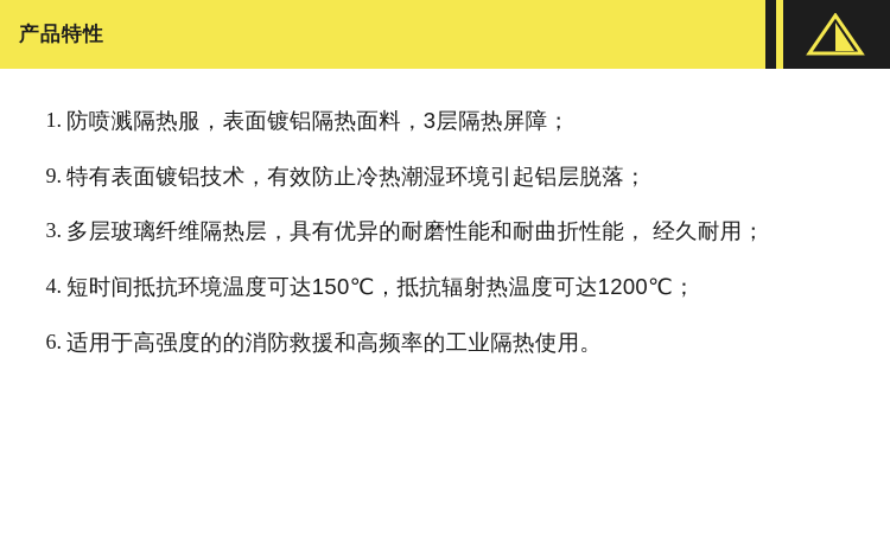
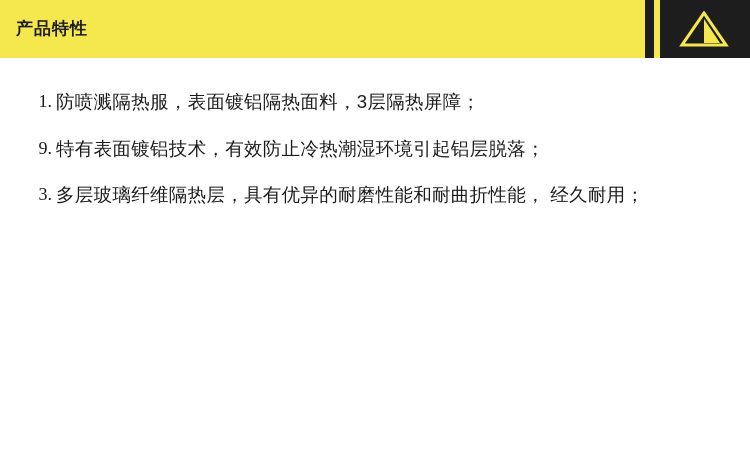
  产品特性
  1.
  防喷溅隔热服，表面镀铝隔热面料，3层隔热屏障；
  9.
  特有表面镀铝技术，有效防止冷热潮湿环境引起铝层脱落；
  3.
  多层玻璃纤维隔热层，具有优异的耐磨性能和耐曲折性能， 经久耐用；
- 4.
- 短时间抵抗环境温度可达150℃，抵抗辐射热温度可达1200℃；
- 6.
- 适用于高强度的的消防救援和高频率的工业隔热使用。
